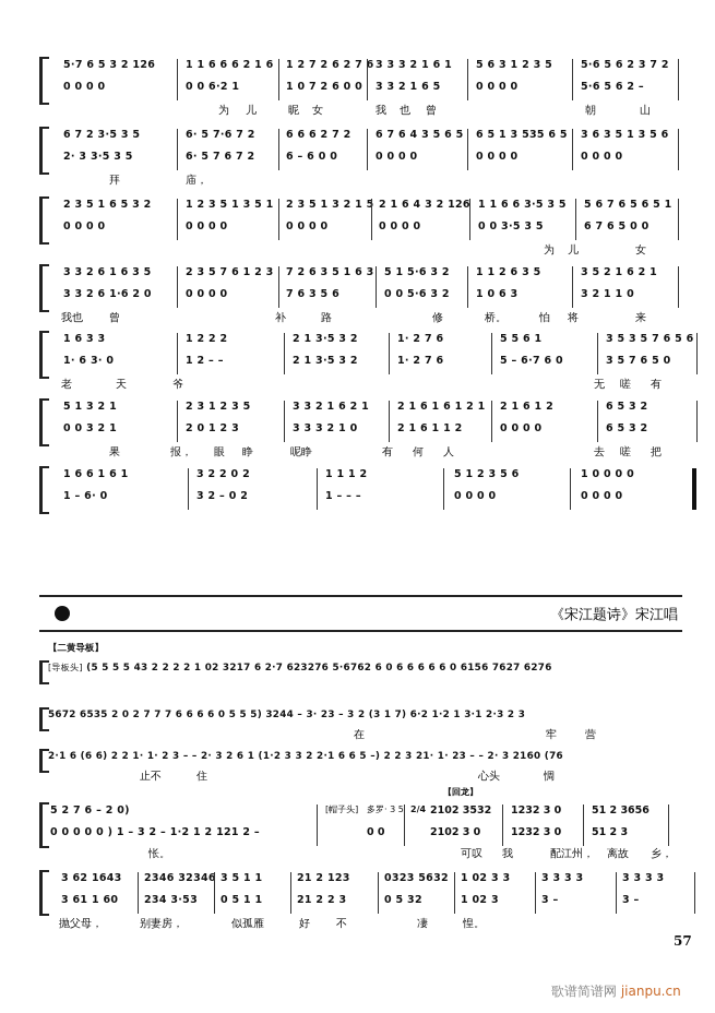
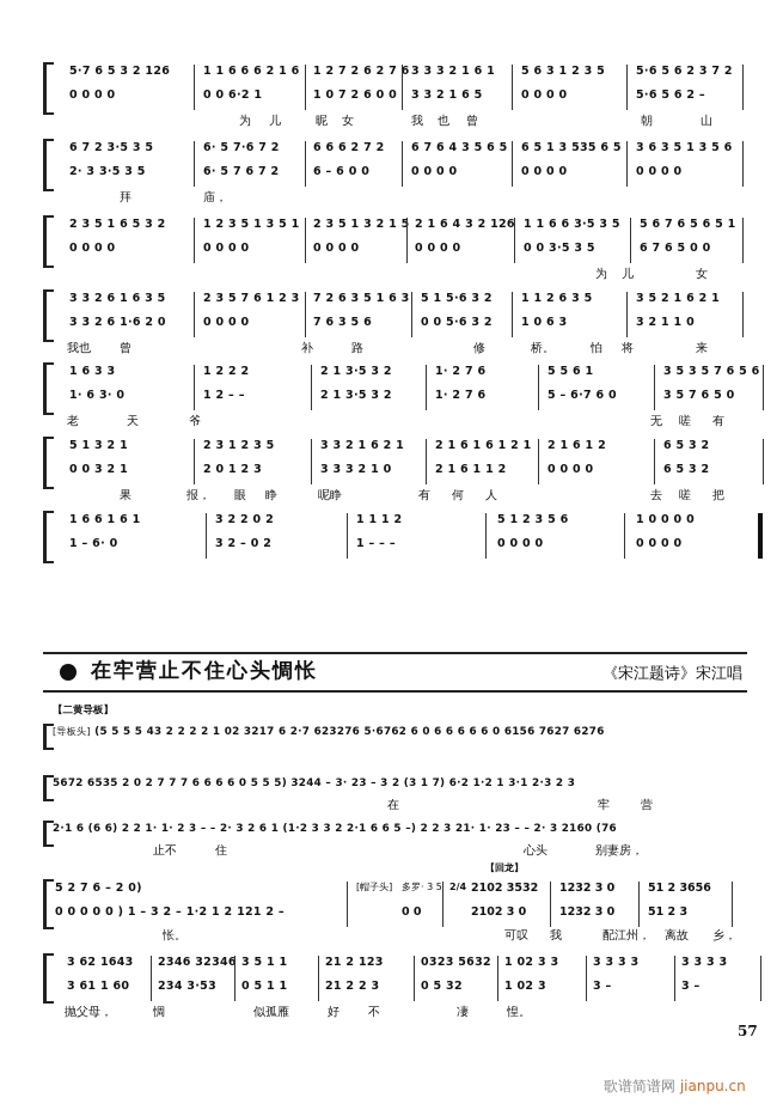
  5·7 6 5 3 2 126
  1 1 6 6 6 2 1 6
  1 2 7 2 6 2 7 6
  3 3 3 2 1 6 1
  5 6 3 1 2 3 5
  5·6 5 6 2 3 7 2
  0 0 0 0
  0 0 6·2 1
  1 0 7 2 6 0 0
  3 3 2 1 6 5
  0 0 0 0
  5·6 5 6 2 –
  为
  儿
  昵
  女
  我
  也
  曾
  朝
  山
  6 7 2 3·5 3 5
  6· 5 7·6 7 2
  6 6 6 2 7 2
  6 7 6 4 3 5 6 5
  6 5 1 3 535 6 5
  3 6 3 5 1 3 5 6
  2· 3 3·5 3 5
  6· 5 7 6 7 2
  6 – 6 0 0
  0 0 0 0
  0 0 0 0
  0 0 0 0
  拜
  庙，
  2 3 5 1 6 5 3 2
  1 2 3 5 1 3 5 1
  2 3 5 1 3 2 1
  2 1 6 4 3 2 126
  1 1 6 6 3·5 3 5
  5 6 7 6 5 6 5 1
  0 0 0 0
  0 0 0 0
  0 0 0 0
  0 0 0 0
  0 0 3·5 3 5
  6 7 6 5 0 0
  为
  儿
  女
  3 3 2 6 1 6 3 5
  2 3 5 7 6 1 2 3
  7 2 6 3 5 1 6 3
  5 1 5·6 3 2
  1 1 2 6 3 5
  3 5 2 1 6 2 1
  3 3 2 6 1·6 2 0
  0 0 0 0
  7 6 3 5 6
  0 0 5·6 3 2
  1 0 6 3
  3 2 1 1 0
  我也
  曾
  补
  路
  修
  桥。
  怕
  将
  来
  1 6 3 3
  1 2 2 2
  2 1 3·5 3 2
  1· 2 7 6
  5 5 6 1
  3 5 3 5 7 6 5 6
  1· 6 3· 0
  1 2 – –
  2 1 3·5 3 2
  1· 2 7 6
  5 – 6·7 6 0
  3 5 7 6 5 0
  老
  天
  爷
  无
  嗟
  有
  5 1 3 2 1
  2 3 1 2 3 5
  3 3 2 1 6 2 1
  2 1 6 1 6 1 2 1
  2 1 6 1 2
  6 5 3 2
  0 0 3 2 1
  2 0 1 2 3
  3 3 3 2 1 0
  2 1 6 1 1 2
  0 0 0 0
  6 5 3 2
  果
  报，
  眼
  睁
  呢睁
  有
  何
  人
  去
  嗟
  把
  1 6 6 1 6 1
  3 2 2 0 2
  1 1 1 2
  5 1 2 3 5 6
  1 0 0 0 0
  1 – 6· 0
  3 2 – 0 2
  1 – – –
  0 0 0 0
  0 0 0 0
+ 在牢营止不住心头惆怅
  《宋江题诗》宋江唱
  【二黄导板】
  [导板头] (5 5 5 5 43 2 2 2 2 1 02 3217 6 2·7 623276 5·6762 6 0 6 6 6 6 6 0 6156 7627 6276
  5672 6535 2 0 2 7 7 7 6 6 6 6 0 5 5 5) 3244 – 3· 23 – 3 2 (3 1 7) 6·2 1·2 1 3·1 2·3 2 3
  在
  牢
  营
  2·1 6 (6 6) 2 2 1· 1· 2 3 – – 2· 3 2 6 1 (1·2 3 3 2 2·1 6 6 5 –) 2 2 3 21· 1· 23 – – 2· 3 2160 (76
  止不
  住
  心头
- 惆
+ 别妻房，
  5 2 7 6 – 2 0)
  0 0 0 0 0 ) 1 – 3 2 – 1·2 1 2 121 2 –
  怅。
  [帽子头]
  【回龙】
  多罗· 3 5
  0 0
  2/4
  2102 3532
  2102 3 0
  1232 3 0
  1232 3 0
  51 2 3656
  51 2 3
  可叹
  我
  配江州，
  离故
  乡，
  3 62 1643
  2346 32346
  3 5 1 1
  21 2 123
  0323 5632
  1 02 3 3
  3 3 3 3
  3 3 3 3
  3 61 1 60
  234 3·53
  0 5 1 1
  21 2 2 3
  0 5 32
  1 02 3
  3 –
  3 –
  抛父母，
- 别妻房，
+ 惆
  似孤雁
  好
  不
  凄
  惶。
  57
  歌谱简谱网 jianpu.cn
